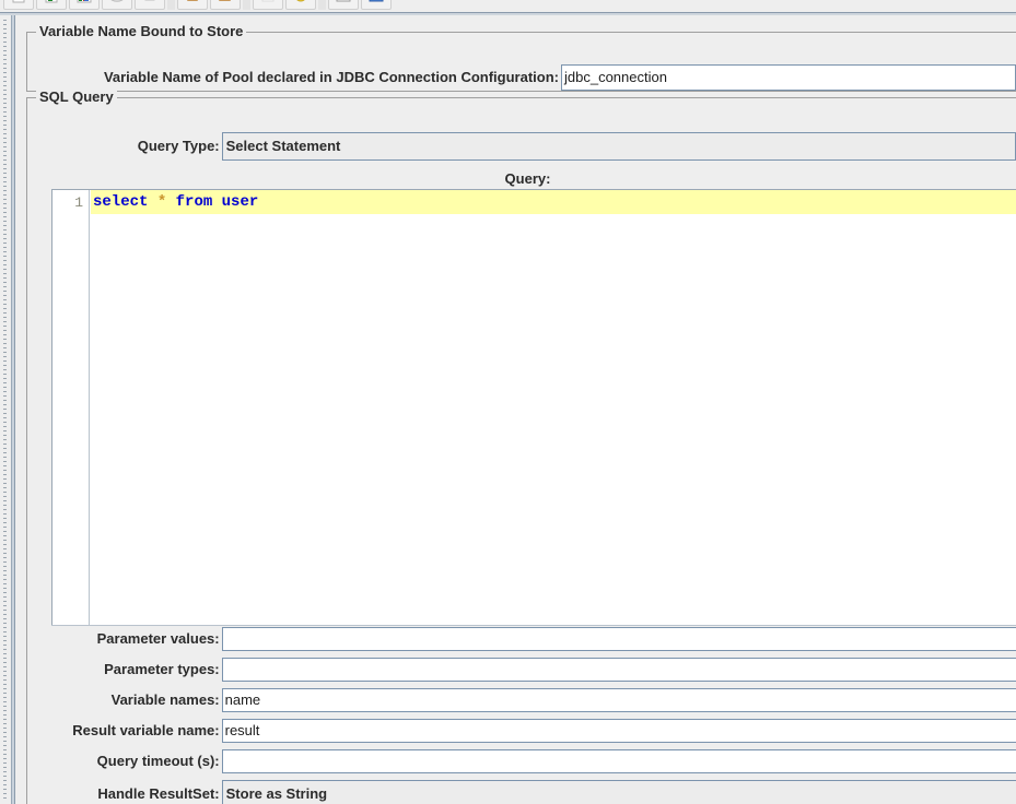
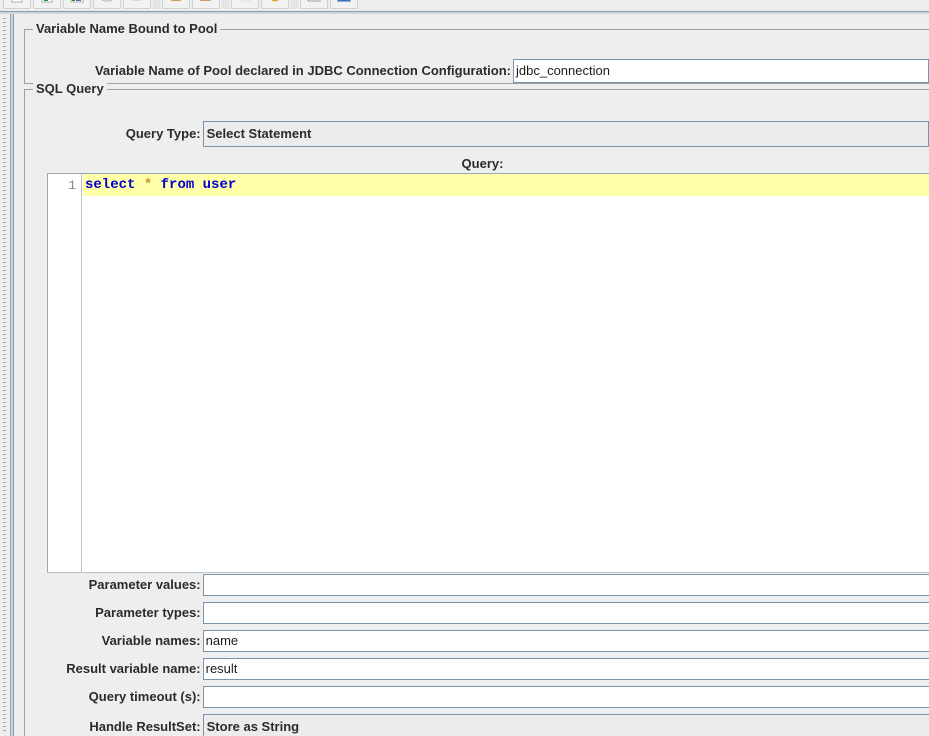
- Variable Name Bound to Store
+ Variable Name Bound to Pool
  Variable Name of Pool declared in JDBC Connection Configuration:
  jdbc_connection
  SQL Query
  Query Type:
  Select Statement
  Query:
  1
  select * from user
  Parameter values:
  Parameter types:
  Variable names:
  name
  Result variable name:
  result
  Query timeout (s):
  Handle ResultSet:
  Store as String
